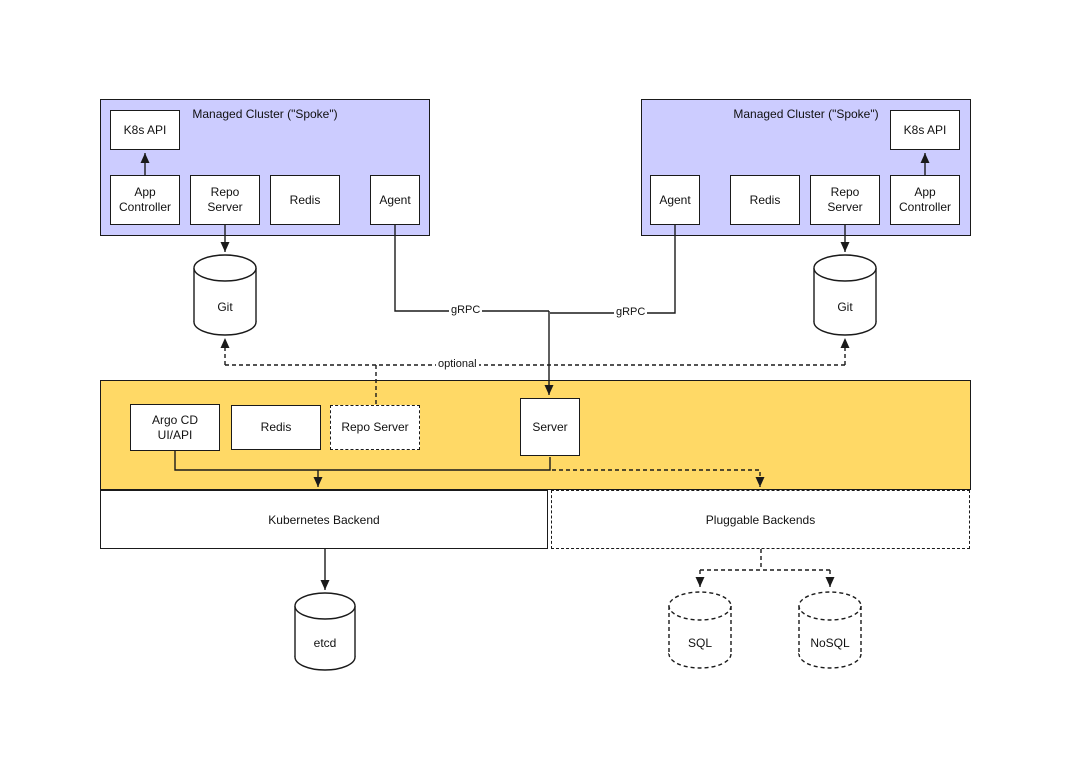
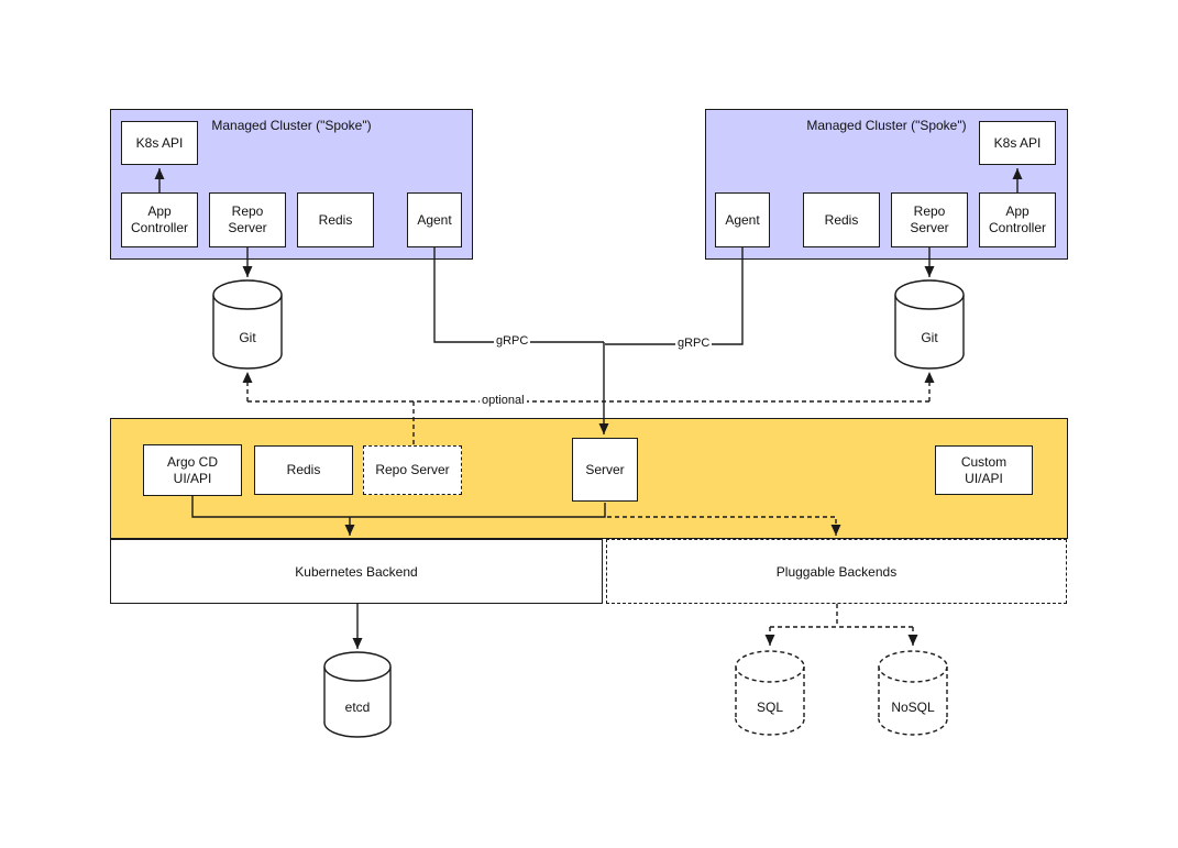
  Managed Cluster ("Spoke")
  Managed Cluster ("Spoke")
  Kubernetes Backend
  Pluggable Backends
  K8s API
  App Controller
  Repo Server
  Redis
  Agent
  Agent
  Redis
  Repo Server
  App Controller
  K8s API
  Argo CD UI/API
  Redis
  Repo Server
  Server
+ Custom UI/API
  Git
  Git
  etcd
  SQL
  NoSQL
  gRPC
  gRPC
  optional
